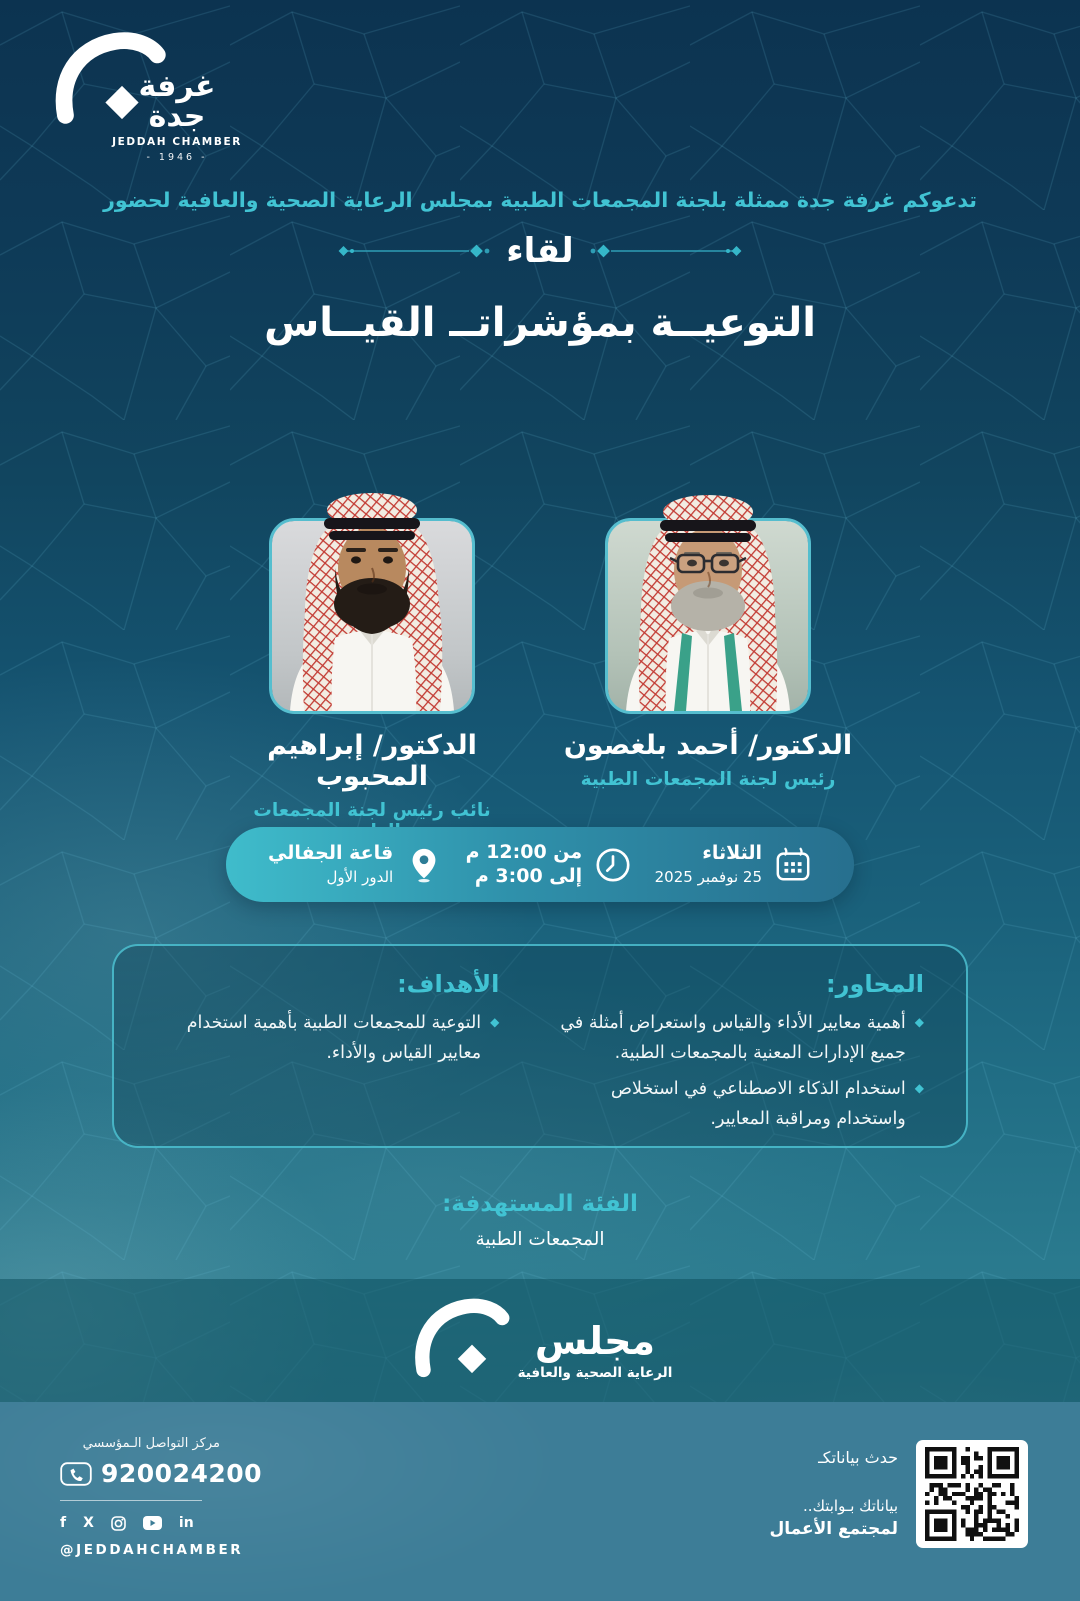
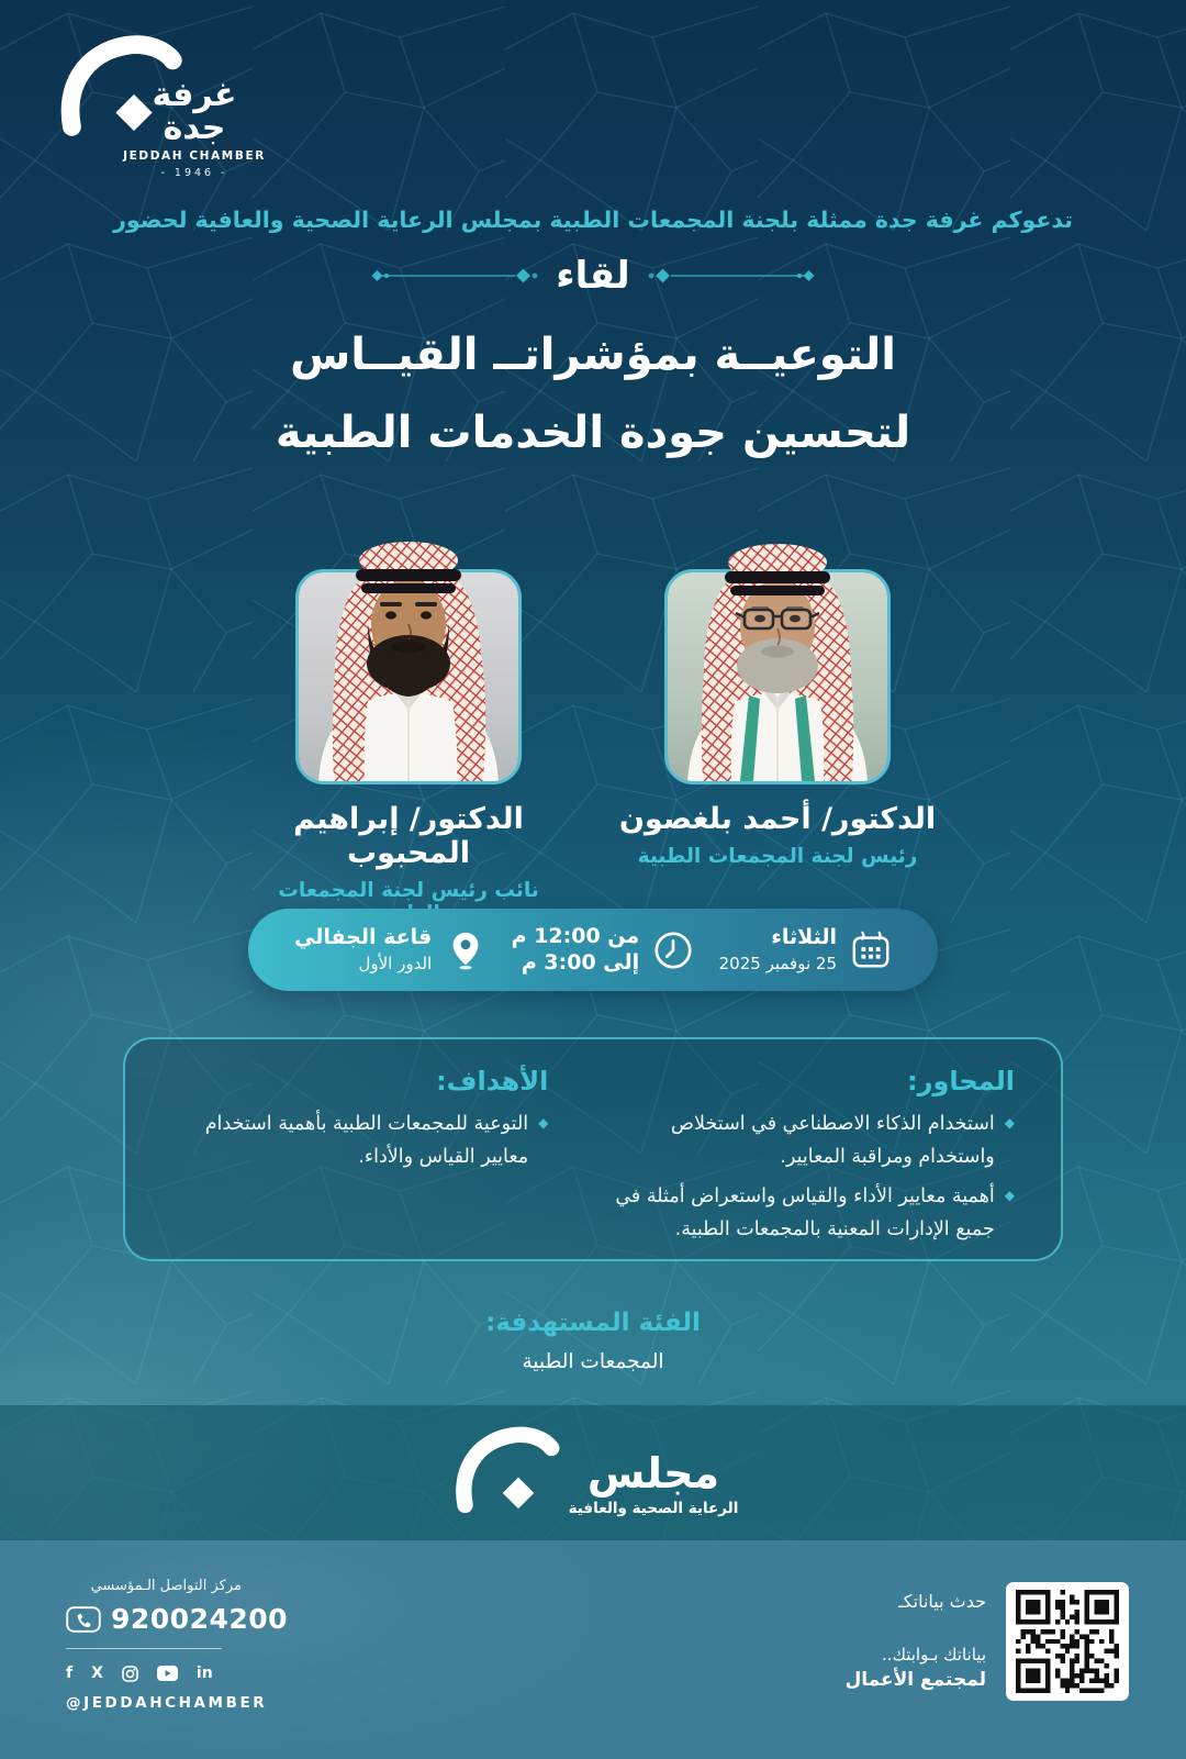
  غرفة جدة
  JEDDAH CHAMBER
  - 1946 -
  تدعوكم غرفة جدة ممثلة بلجنة المجمعات الطبية بمجلس الرعاية الصحية والعافية لحضور
  لقاء
  التوعيــة بمؤشراتــ القيــاس
+ لتحسين جودة الخدمات الطبية
  الدكتور/ أحمد بلغصون
  رئيس لجنة المجمعات الطبية
  الدكتور/ إبراهيم المحبوب
  نائب رئيس لجنة المجمعات
  الثلاثاء
  25 نوفمبر 2025
  من 12:00 م
  إلى 3:00 م
  قاعة الجفالي
  الدور الأول
  المحاور:
  ◆
- أهمية معايير الأداء والقياس واستعراض أمثلة في جميع الإدارات المعنية بالمجمعات الطبية.
+ استخدام الذكاء الاصطناعي في استخلاص واستخدام ومراقبة المعايير.
  ◆
- استخدام الذكاء الاصطناعي في استخلاص واستخدام ومراقبة المعايير.
+ أهمية معايير الأداء والقياس واستعراض أمثلة في جميع الإدارات المعنية بالمجمعات الطبية.
  الأهداف:
  ◆
  التوعية للمجمعات الطبية بأهمية استخدام معايير القياس والأداء.
  الفئة المستهدفة:
  المجمعات الطبية
  مجلس
  الرعاية الصحية والعافية
  مركز التواصل الـمؤسسي
  920024200
  f
  X
  in
  @JEDDAHCHAMBER
  حدث بياناتكـ
  بياناتك بـوابتك..
  لمجتمع الأعمال
